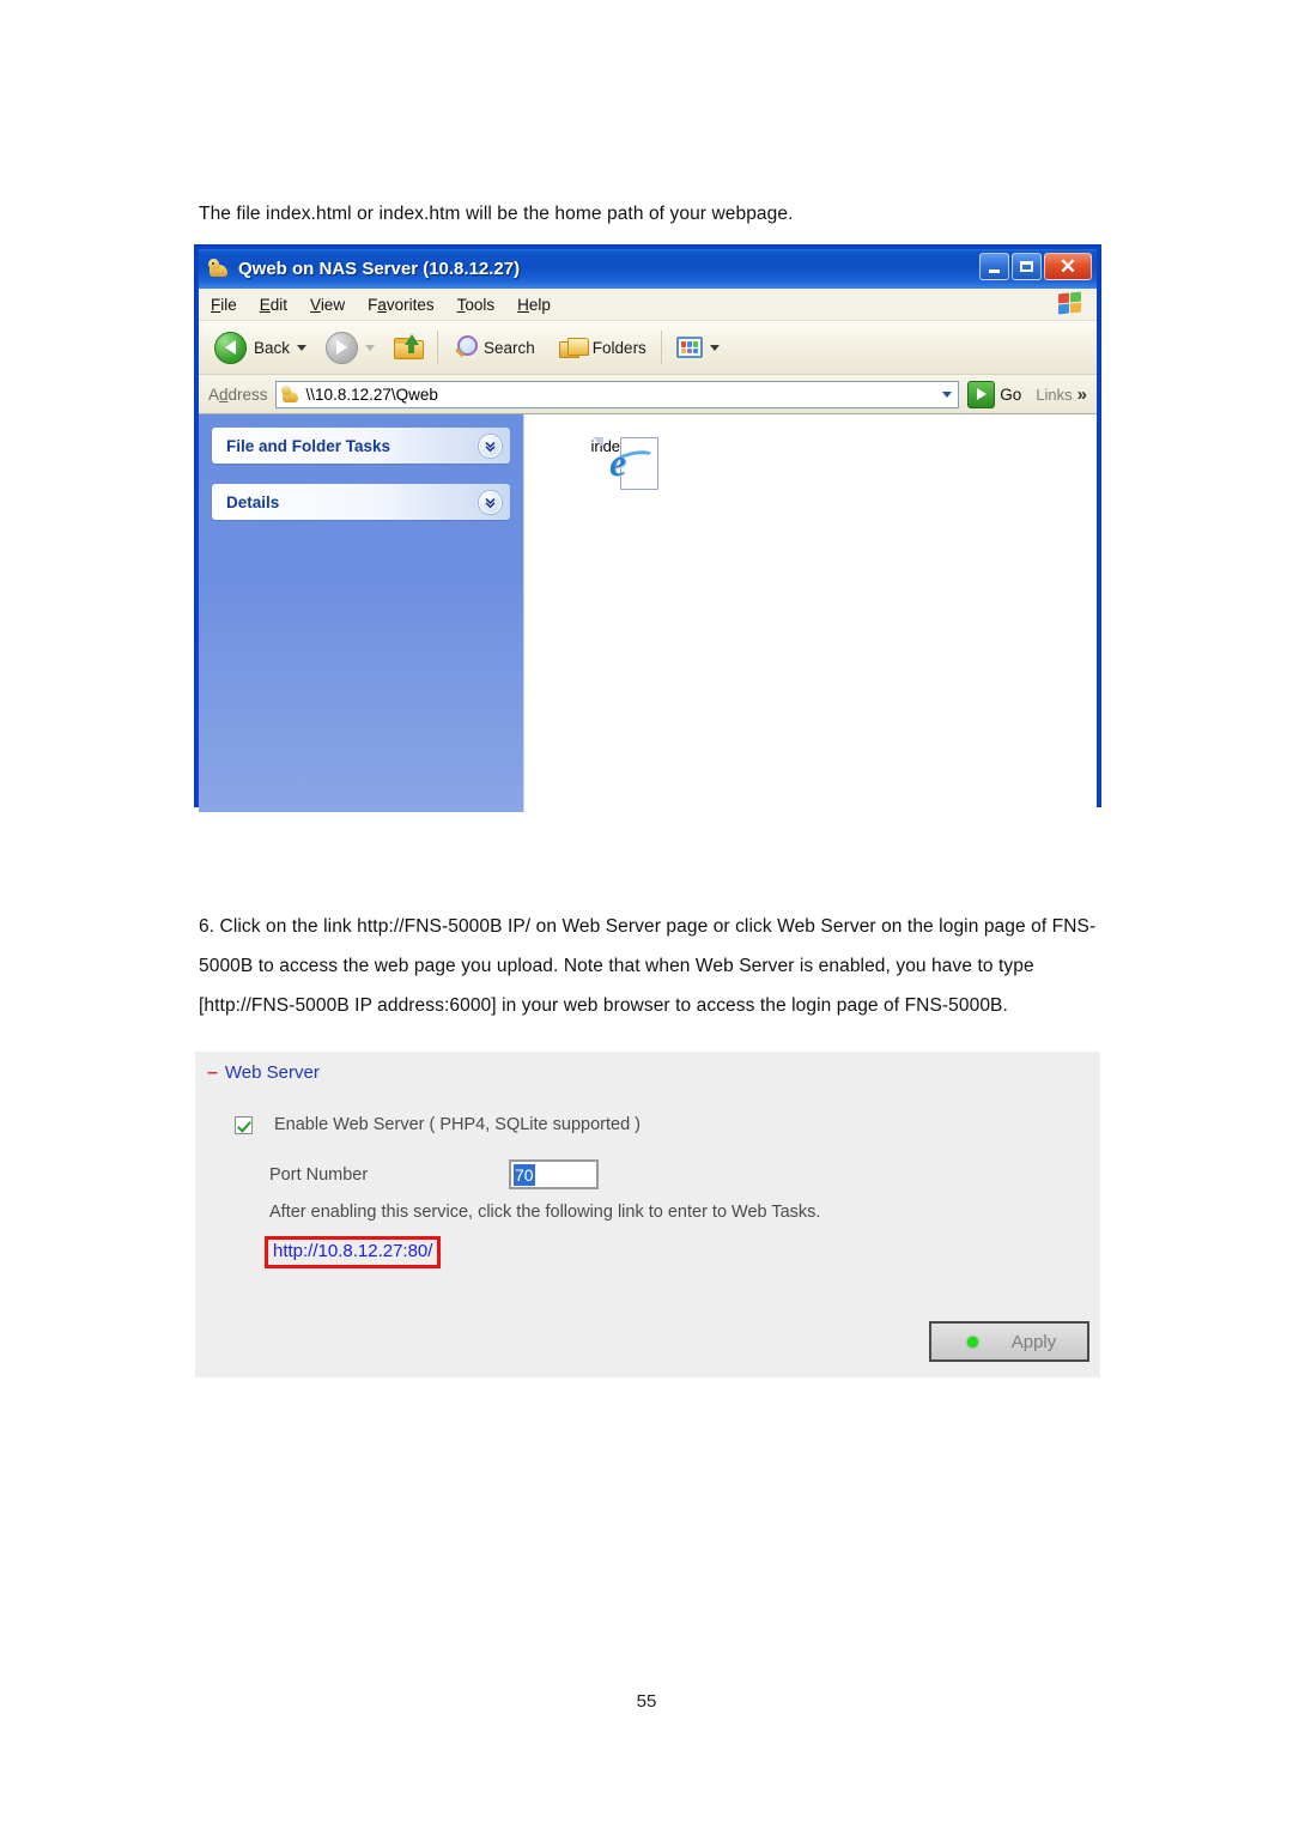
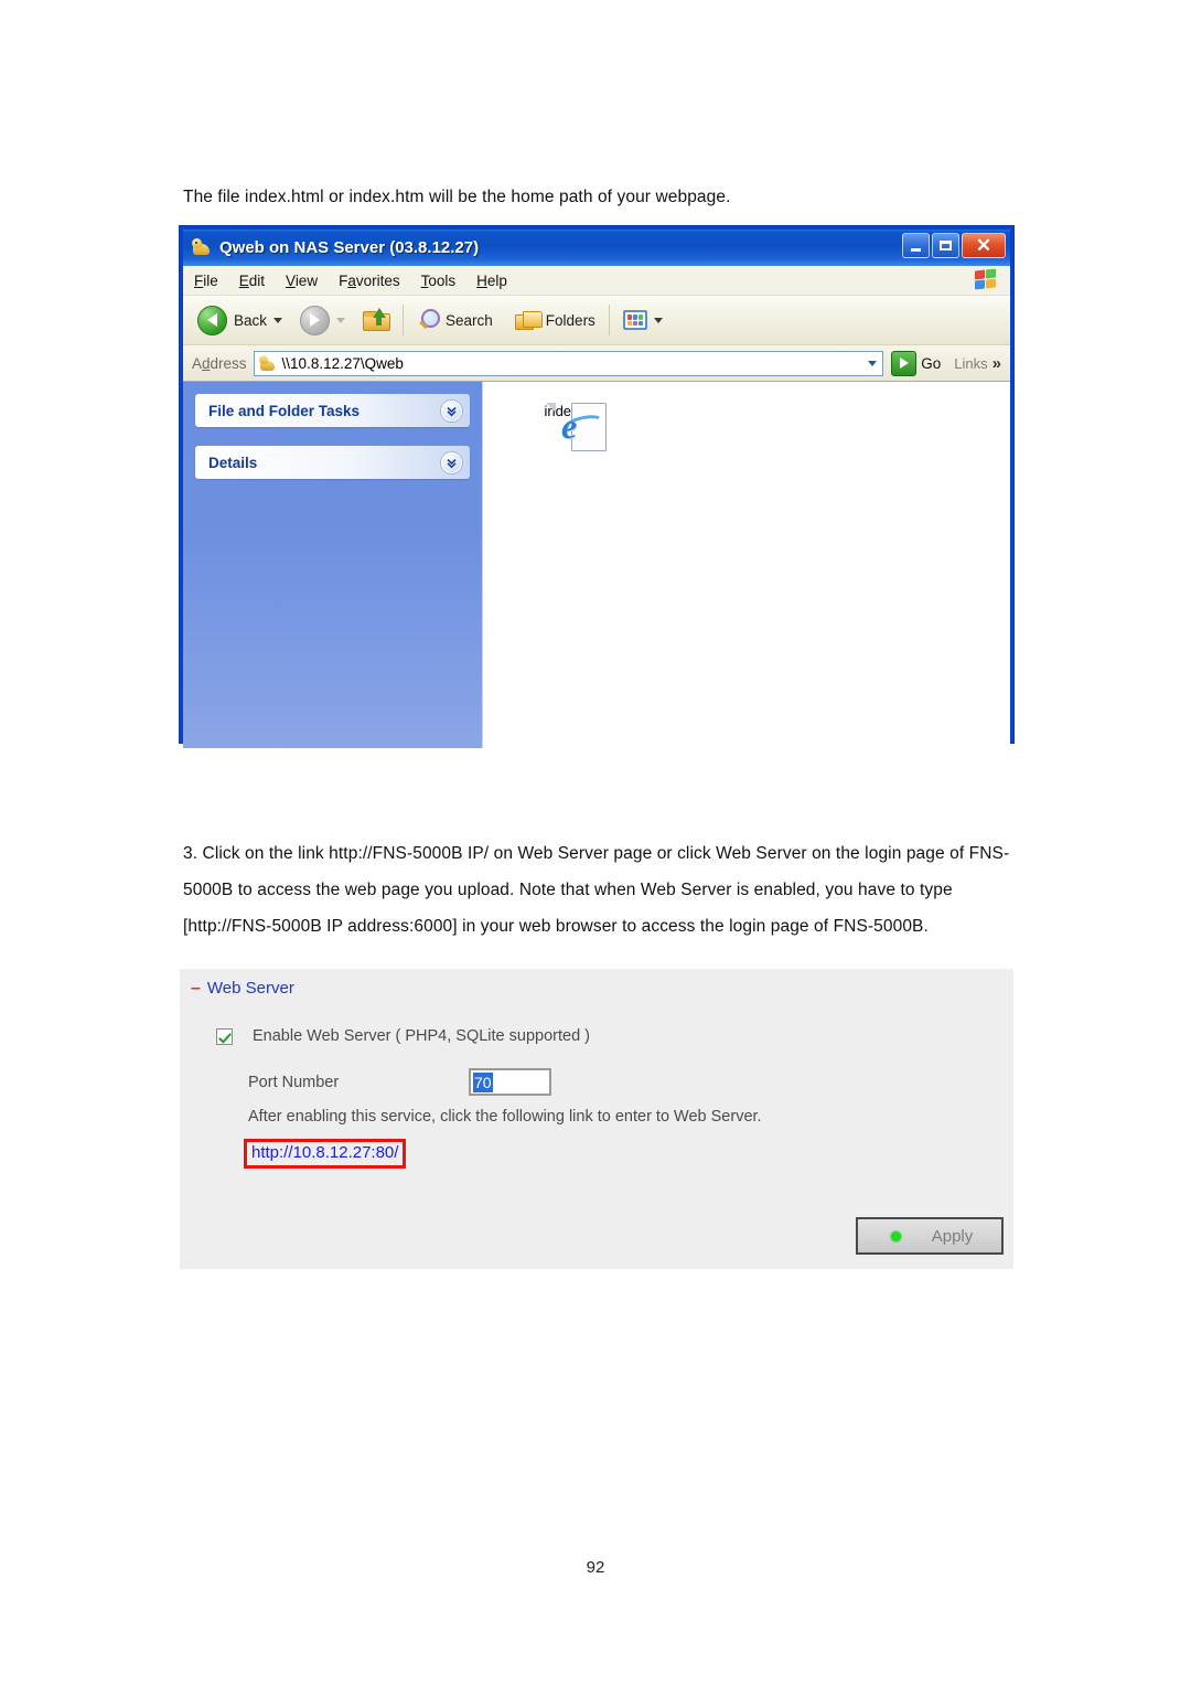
  The file index.html or index.htm will be the home path of your webpage.
- Qweb on NAS Server (10.8.12.27)
+ Qweb on NAS Server (03.8.12.27)
  ✕
  File
  Edit
  View
  Favorites
  Tools
  Help
  Back
  Search
  Folders
  Address
  \\10.8.12.27\Qweb
  Go
  Links
  »
  File and Folder Tasks
  Details
  e
  inde
- 6. Click on the link http://FNS-5000B IP/ on Web Server page or click Web Server on the login page of FNS-5000B to access the web page you upload. Note that when Web Server is enabled, you have to type [http://FNS-5000B IP address:6000] in your web browser to access the login page of FNS-5000B.
+ 3. Click on the link http://FNS-5000B IP/ on Web Server page or click Web Server on the login page of FNS-5000B to access the web page you upload. Note that when Web Server is enabled, you have to type [http://FNS-5000B IP address:6000] in your web browser to access the login page of FNS-5000B.
  –
  Web Server
  Enable Web Server ( PHP4, SQLite supported )
  Port Number
  70
- After enabling this service, click the following link to enter to Web Tasks.
+ After enabling this service, click the following link to enter to Web Server.
  http://10.8.12.27:80/
  Apply
- 55
+ 92
